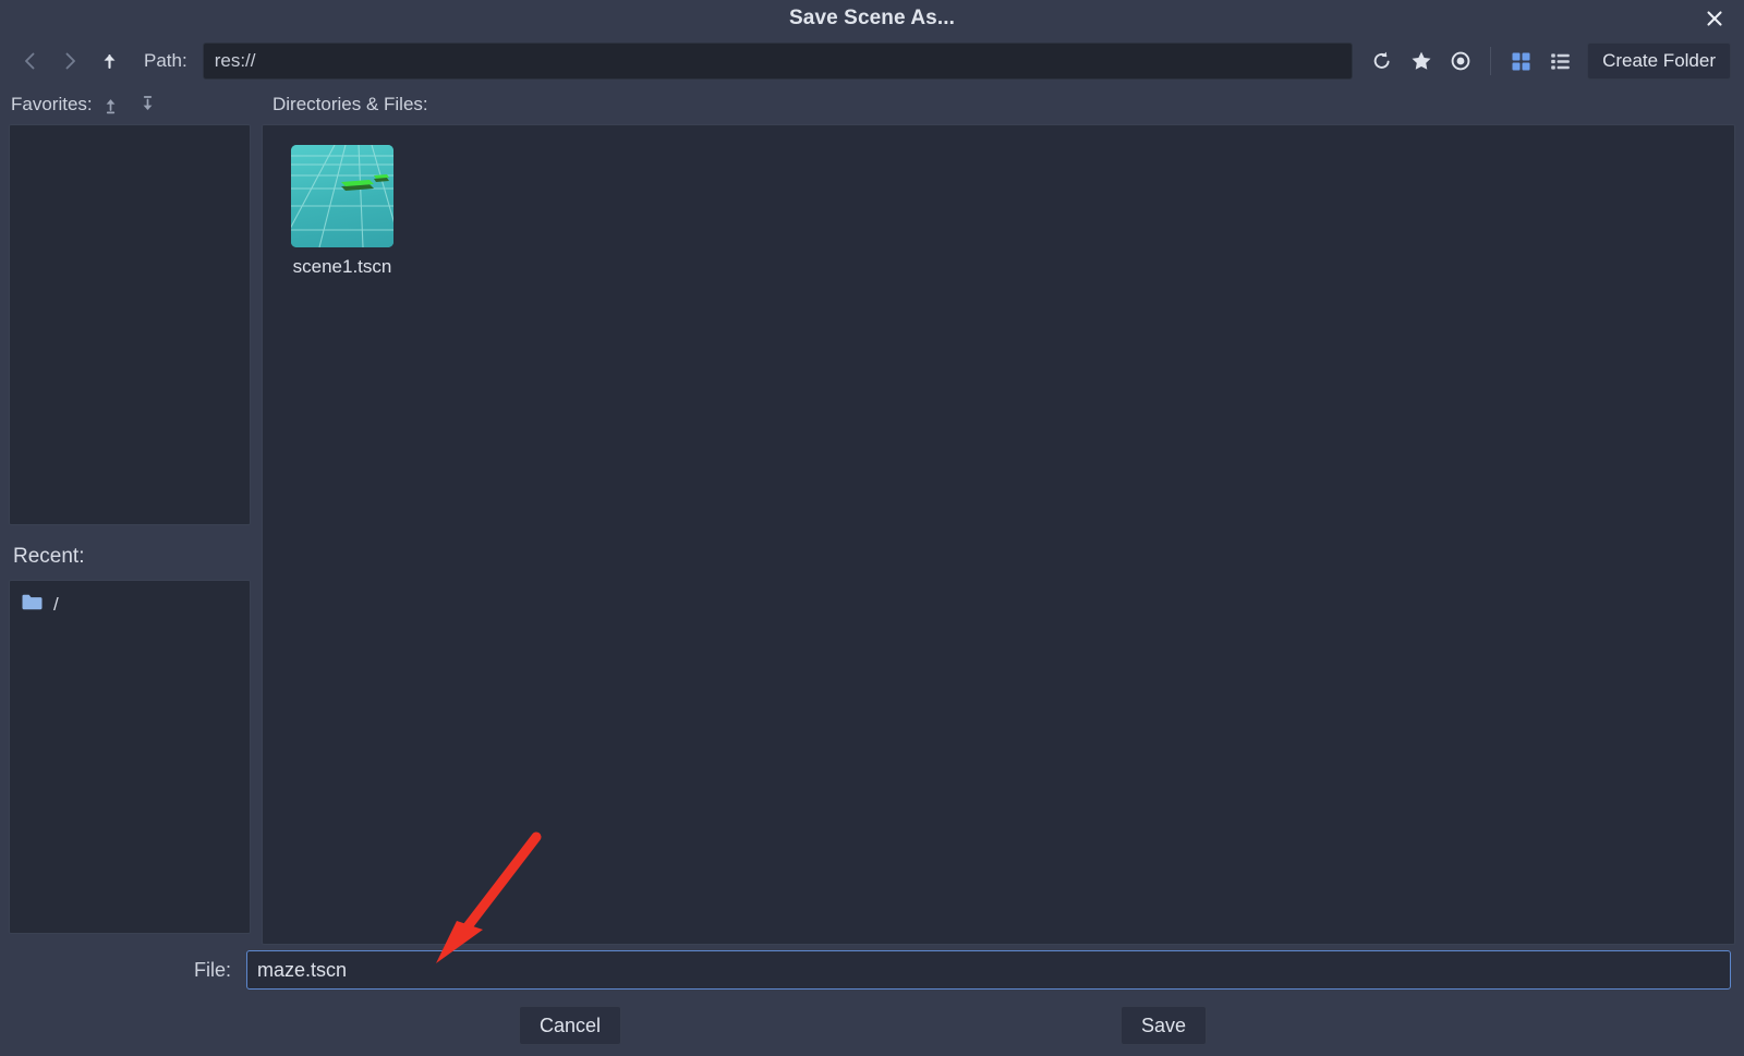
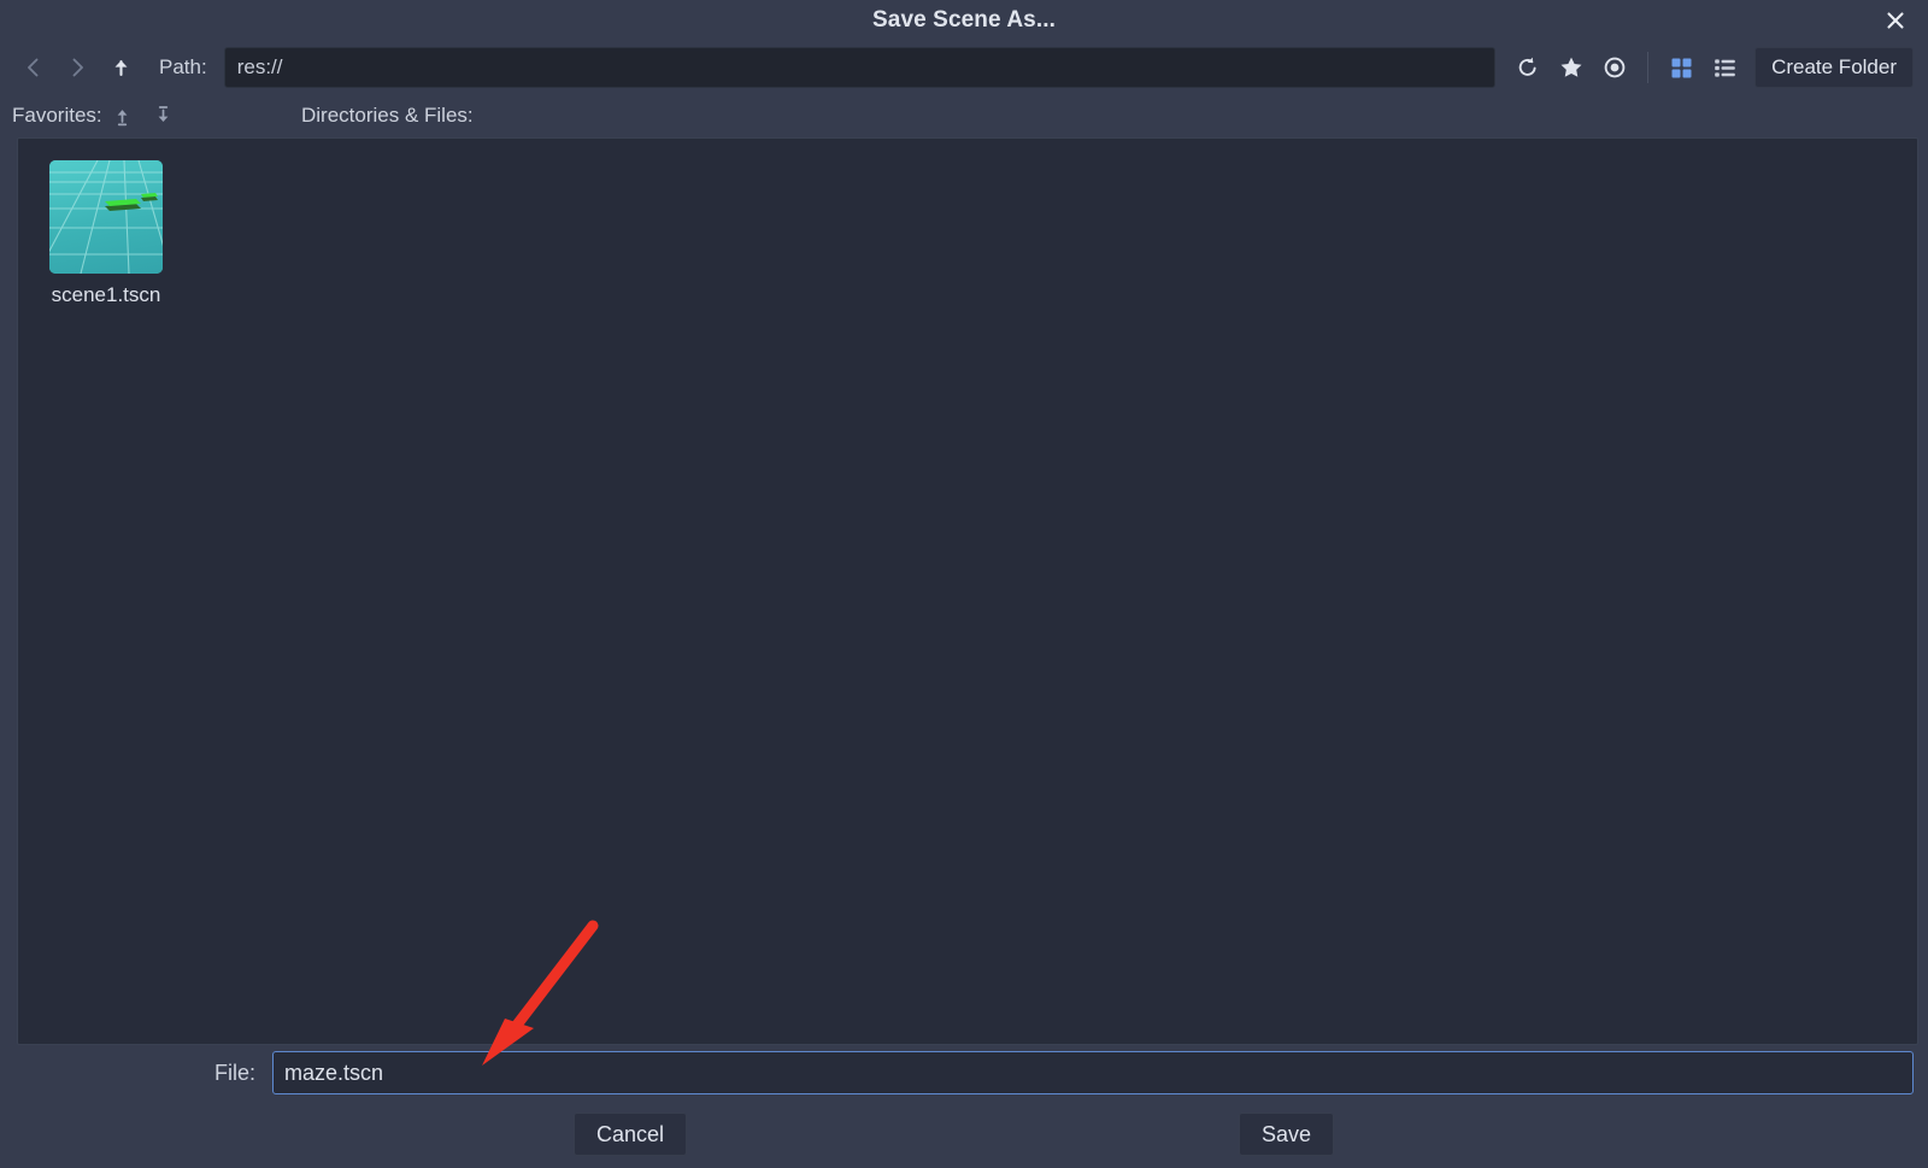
  Save Scene As...
  Path:
  res://
  Create Folder
  Favorites:
  Directories & Files:
- Recent:
- /
  scene1.tscn
  File:
  maze.tscn
  Cancel
  Save
